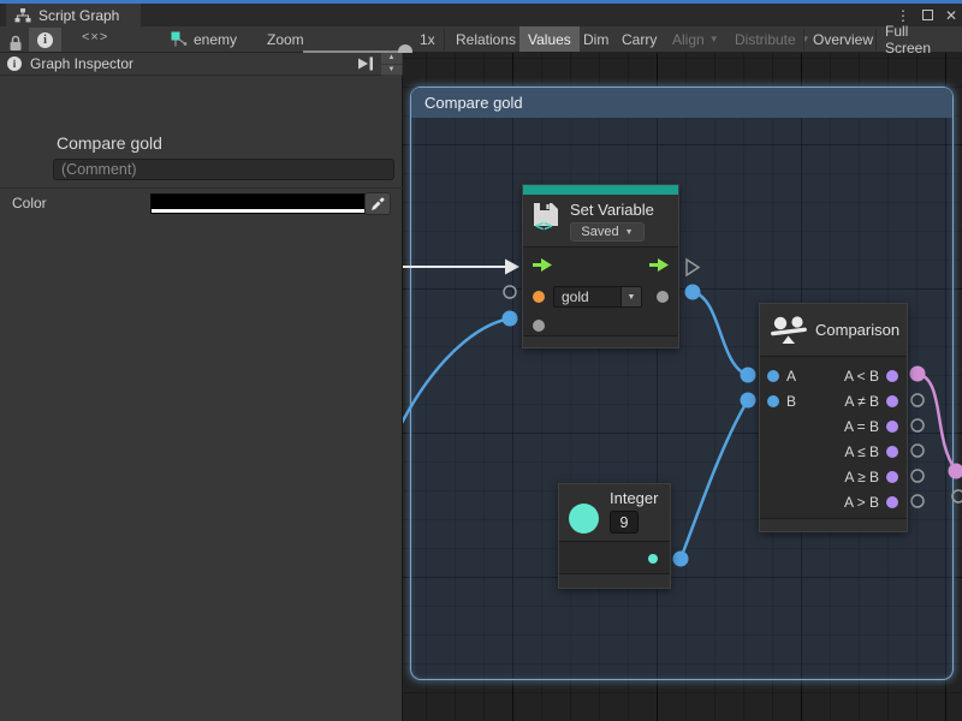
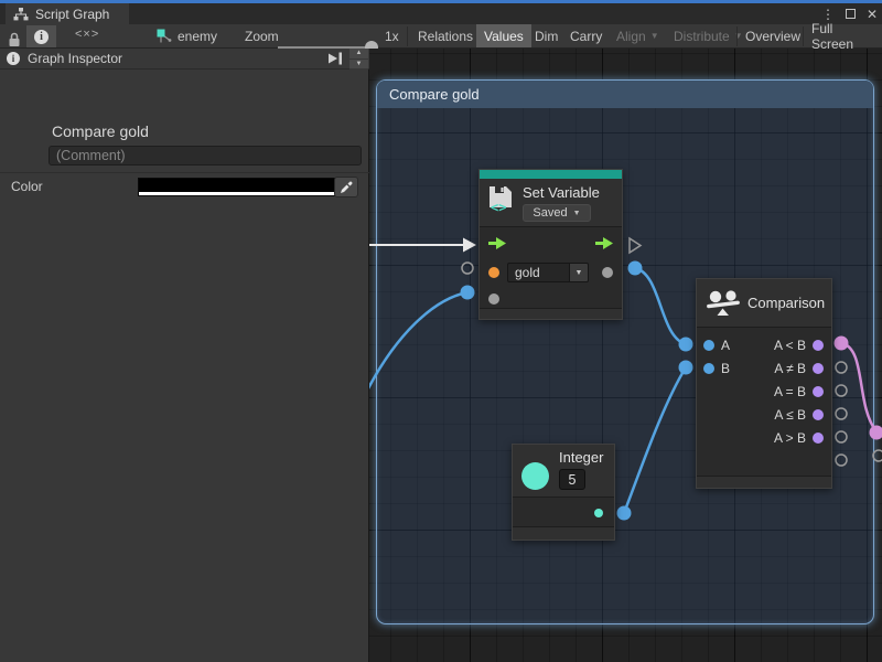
  Script Graph
  ⋮
  ✕
  i
  <×>
  enemy
  Zoom
  1x
  Relations
  Values
  Dim
  Carry
  Align
  ▼
  Distribute
  ▼
  Overview
  Full Screen
  i
  Graph Inspector
  Compare gold
  (Comment)
  Color
  Compare gold
  <>
  Set Variable
  Saved
  gold
  Comparison
  A
  A < B
  B
  A ≠ B
  A = B
  A ≤ B
- A ≥ B
  A > B
  Integer
- 9
+ 5
